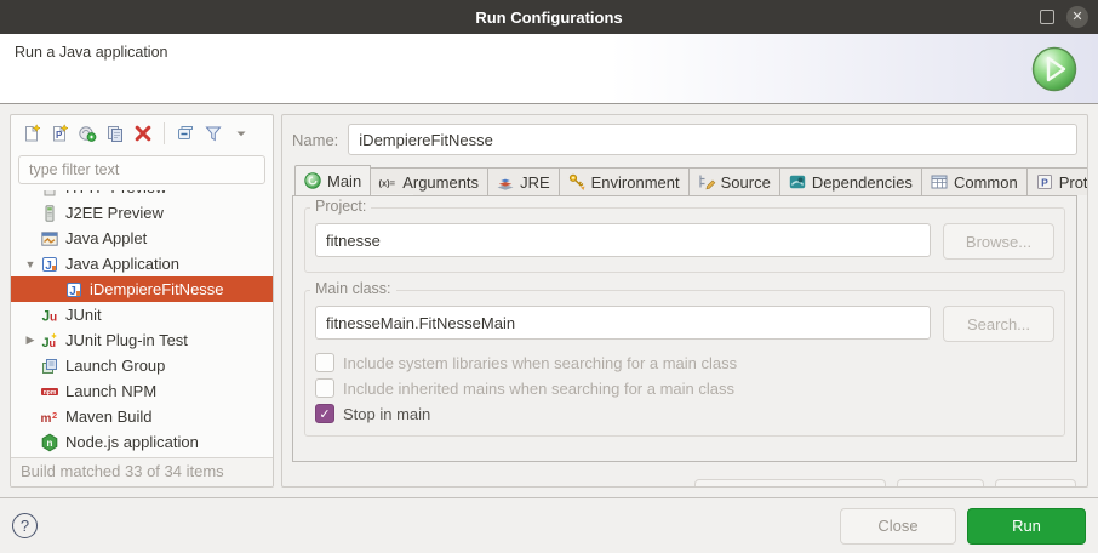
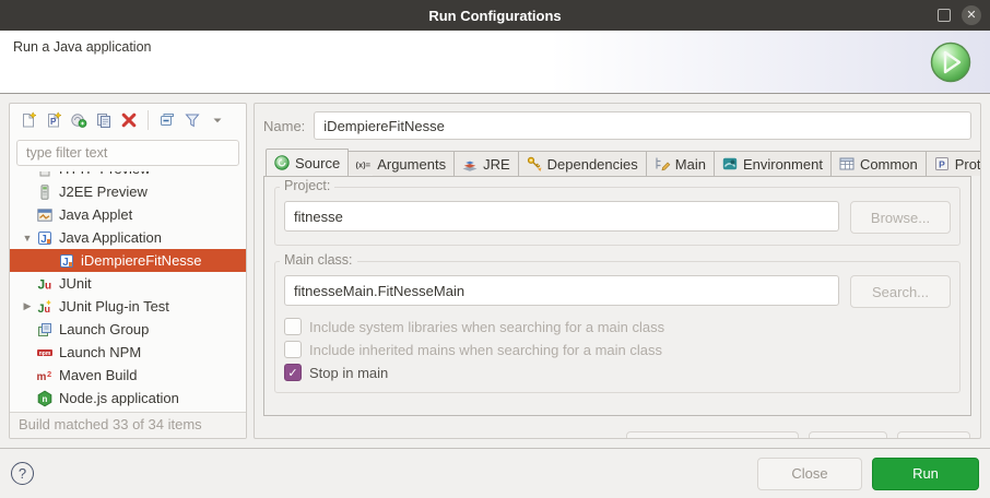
  Run Configurations
  ✕
  Run a Java application
  P
  type filter text
  J2EE Preview
  Java Applet
  ▼
  J
  Java Application
  J
  iDempiereFitNesse
  J
  u
  JUnit
  ▶
  J
  u
  JUnit Plug-in Test
  Launch Group
  Launch NPM
  m
  2
  Maven Build
  n
  Node.js application
  Build matched 33 of 34 items
  Name:
  iDempiereFitNesse
- Main
+ Source
  (x)=
  Arguments
  JRE
- Environment
+ Dependencies
- Source
+ Main
- Dependencies
+ Environment
  Common
  P
  Project:
  fitnesse
  Browse...
  Main class:
  fitnesseMain.FitNesseMain
  Search...
  Include system libraries when searching for a main class
  Include inherited mains when searching for a main class
  ✓
  Stop in main
  ?
  Close
  Run
